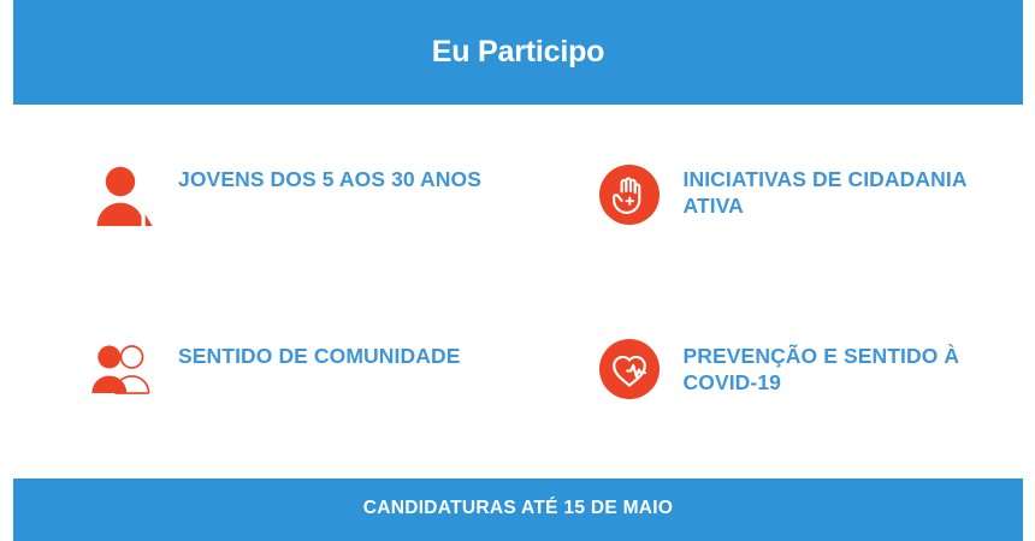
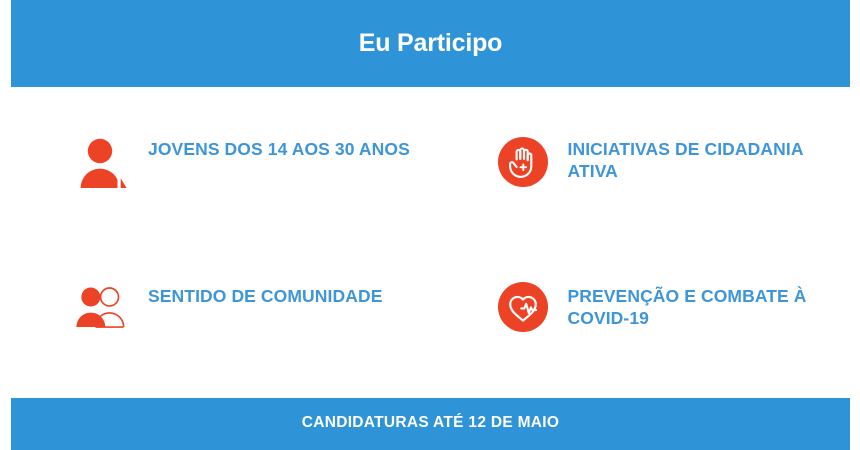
  Eu Participo
- JOVENS DOS 5 AOS 30 ANOS
+ JOVENS DOS 14 AOS 30 ANOS
  INICIATIVAS DE CIDADANIA ATIVA
  SENTIDO DE COMUNIDADE
- PREVENÇÃO E SENTIDO À COVID-19
+ PREVENÇÃO E COMBATE À COVID-19
- CANDIDATURAS ATÉ 15 DE MAIO
+ CANDIDATURAS ATÉ 12 DE MAIO
